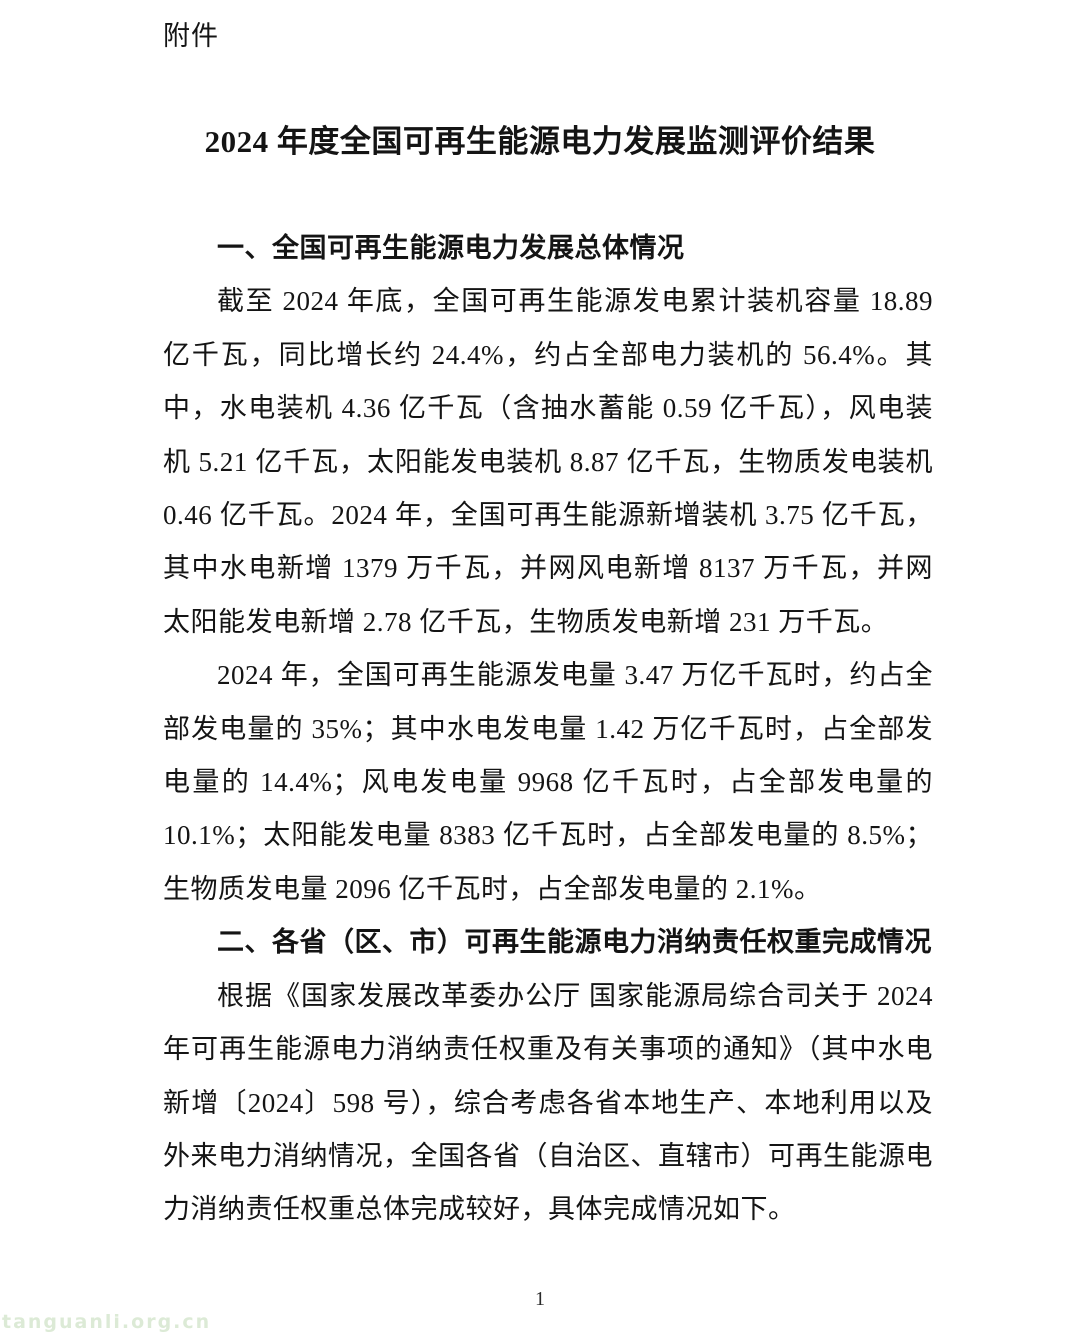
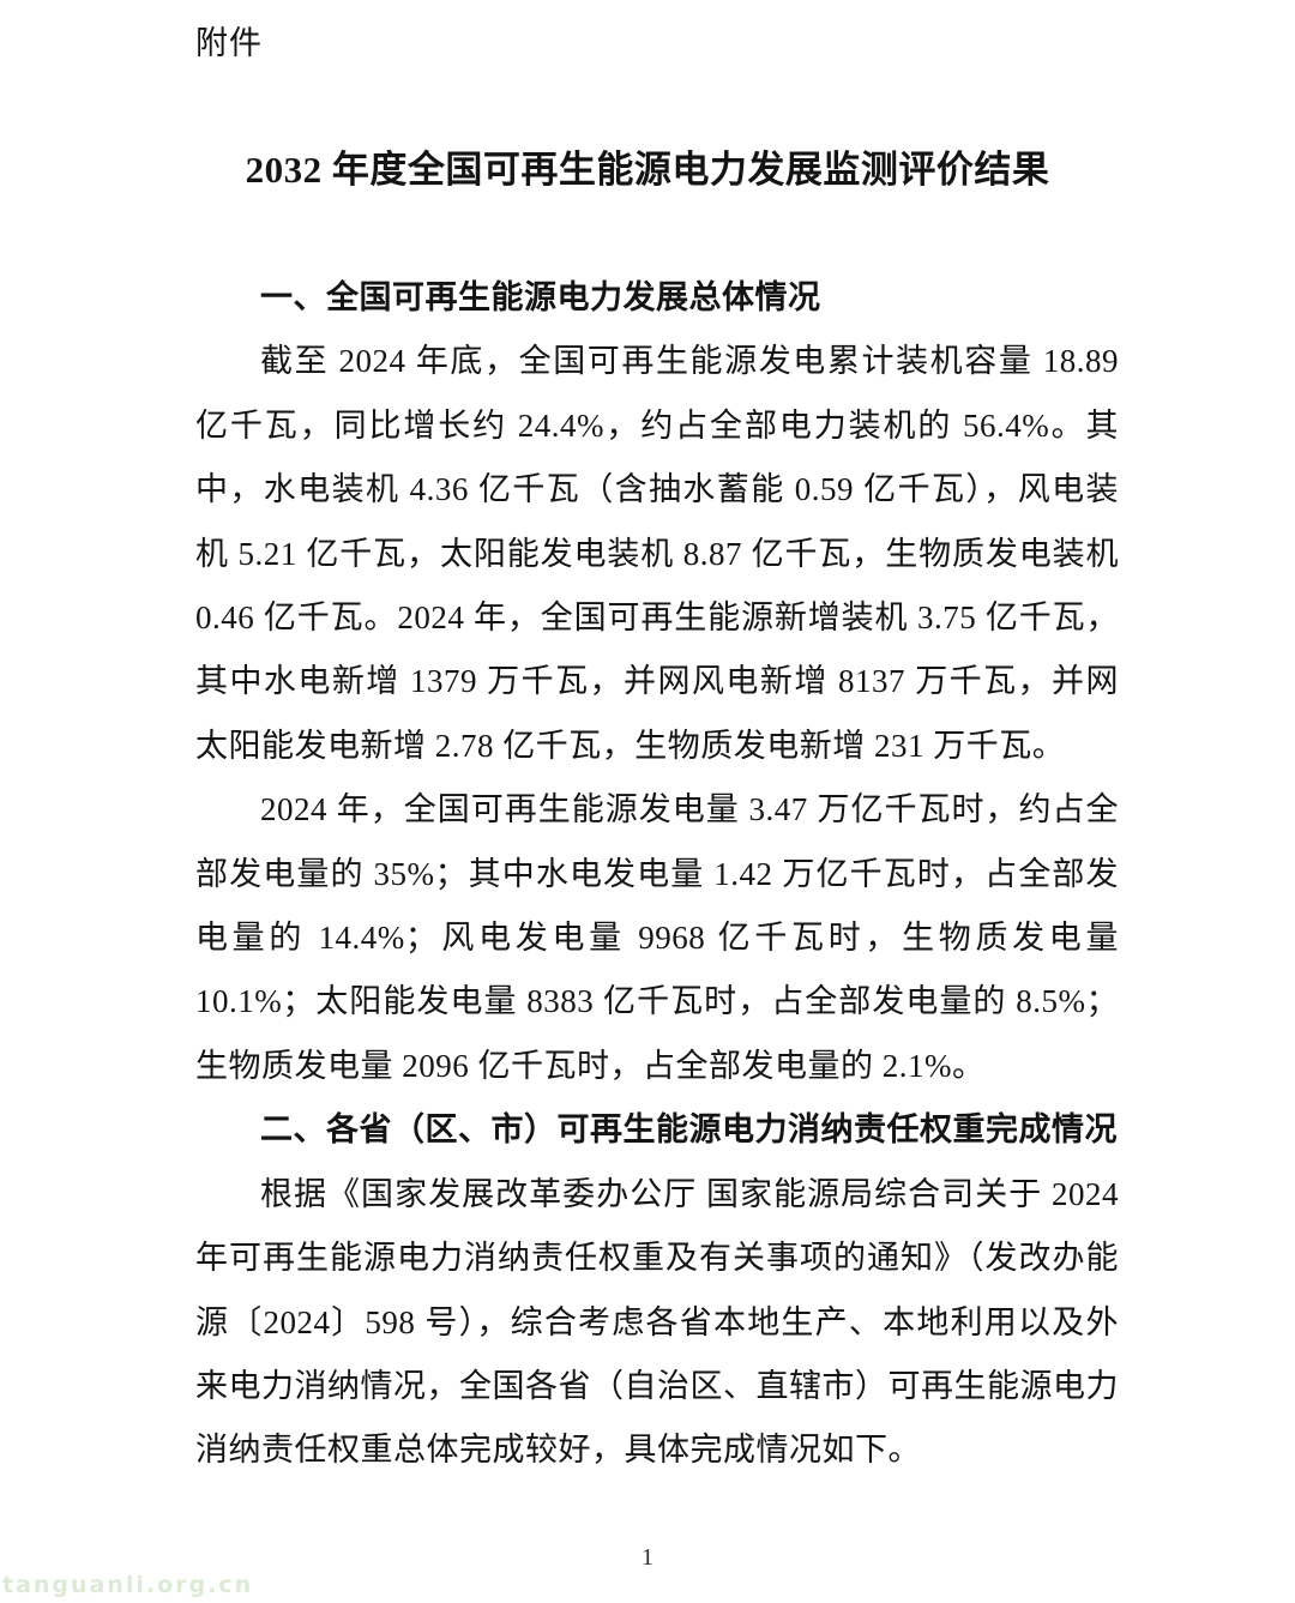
  附件
- 2024 年度全国可再生能源电力发展监测评价结果
+ 2032 年度全国可再生能源电力发展监测评价结果
  一、全国可再生能源电力发展总体情况
  截至 2024 年底，全国可再生能源发电累计装机容量 18.89 亿千瓦，同比增长约 24.4%，约占全部电力装机的 56.4%。其中，水电装机 4.36 亿千瓦（含抽水蓄能 0.59 亿千瓦），风电装机 5.21 亿千瓦，太阳能发电装机 8.87 亿千瓦，生物质发电装机 0.46 亿千瓦。2024 年，全国可再生能源新增装机 3.75 亿千瓦，其中水电新增 1379 万千瓦，并网风电新增 8137 万千瓦，并网太阳能发电新增 2.78 亿千瓦，生物质发电新增 231 万千瓦。
- 2024 年，全国可再生能源发电量 3.47 万亿千瓦时，约占全部发电量的 35%；其中水电发电量 1.42 万亿千瓦时，占全部发电量的 14.4%；风电发电量 9968 亿千瓦时，占全部发电量的 10.1%；太阳能发电量 8383 亿千瓦时，占全部发电量的 8.5%；生物质发电量 2096 亿千瓦时，占全部发电量的 2.1%。
+ 2024 年，全国可再生能源发电量 3.47 万亿千瓦时，约占全部发电量的 35%；其中水电发电量 1.42 万亿千瓦时，占全部发电量的 14.4%；风电发电量 9968 亿千瓦时，生物质发电量 10.1%；太阳能发电量 8383 亿千瓦时，占全部发电量的 8.5%；生物质发电量 2096 亿千瓦时，占全部发电量的 2.1%。
  二、各省（区、市）可再生能源电力消纳责任权重完成情况
- 根据《国家发展改革委办公厅 国家能源局综合司关于 2024 年可再生能源电力消纳责任权重及有关事项的通知》（其中水电新增〔2024〕598 号），综合考虑各省本地生产、本地利用以及外来电力消纳情况，全国各省（自治区、直辖市）可再生能源电力消纳责任权重总体完成较好，具体完成情况如下。
+ 根据《国家发展改革委办公厅 国家能源局综合司关于 2024 年可再生能源电力消纳责任权重及有关事项的通知》（发改办能源〔2024〕598 号），综合考虑各省本地生产、本地利用以及外来电力消纳情况，全国各省（自治区、直辖市）可再生能源电力消纳责任权重总体完成较好，具体完成情况如下。
  1
  tanguanli.org.cn
